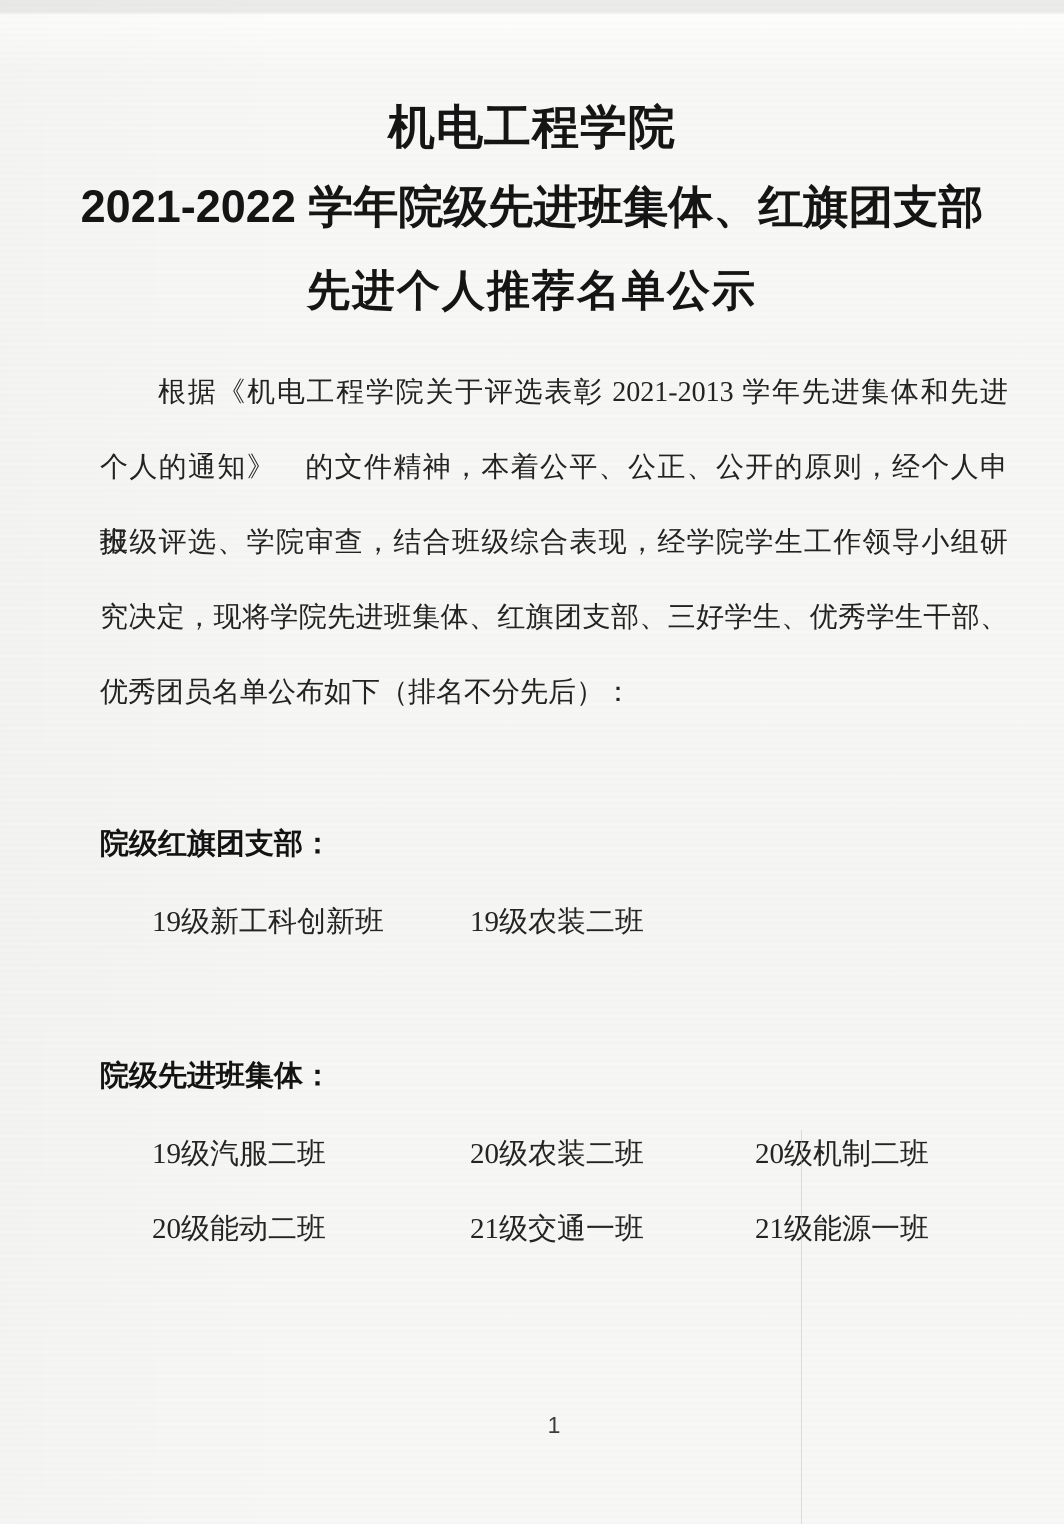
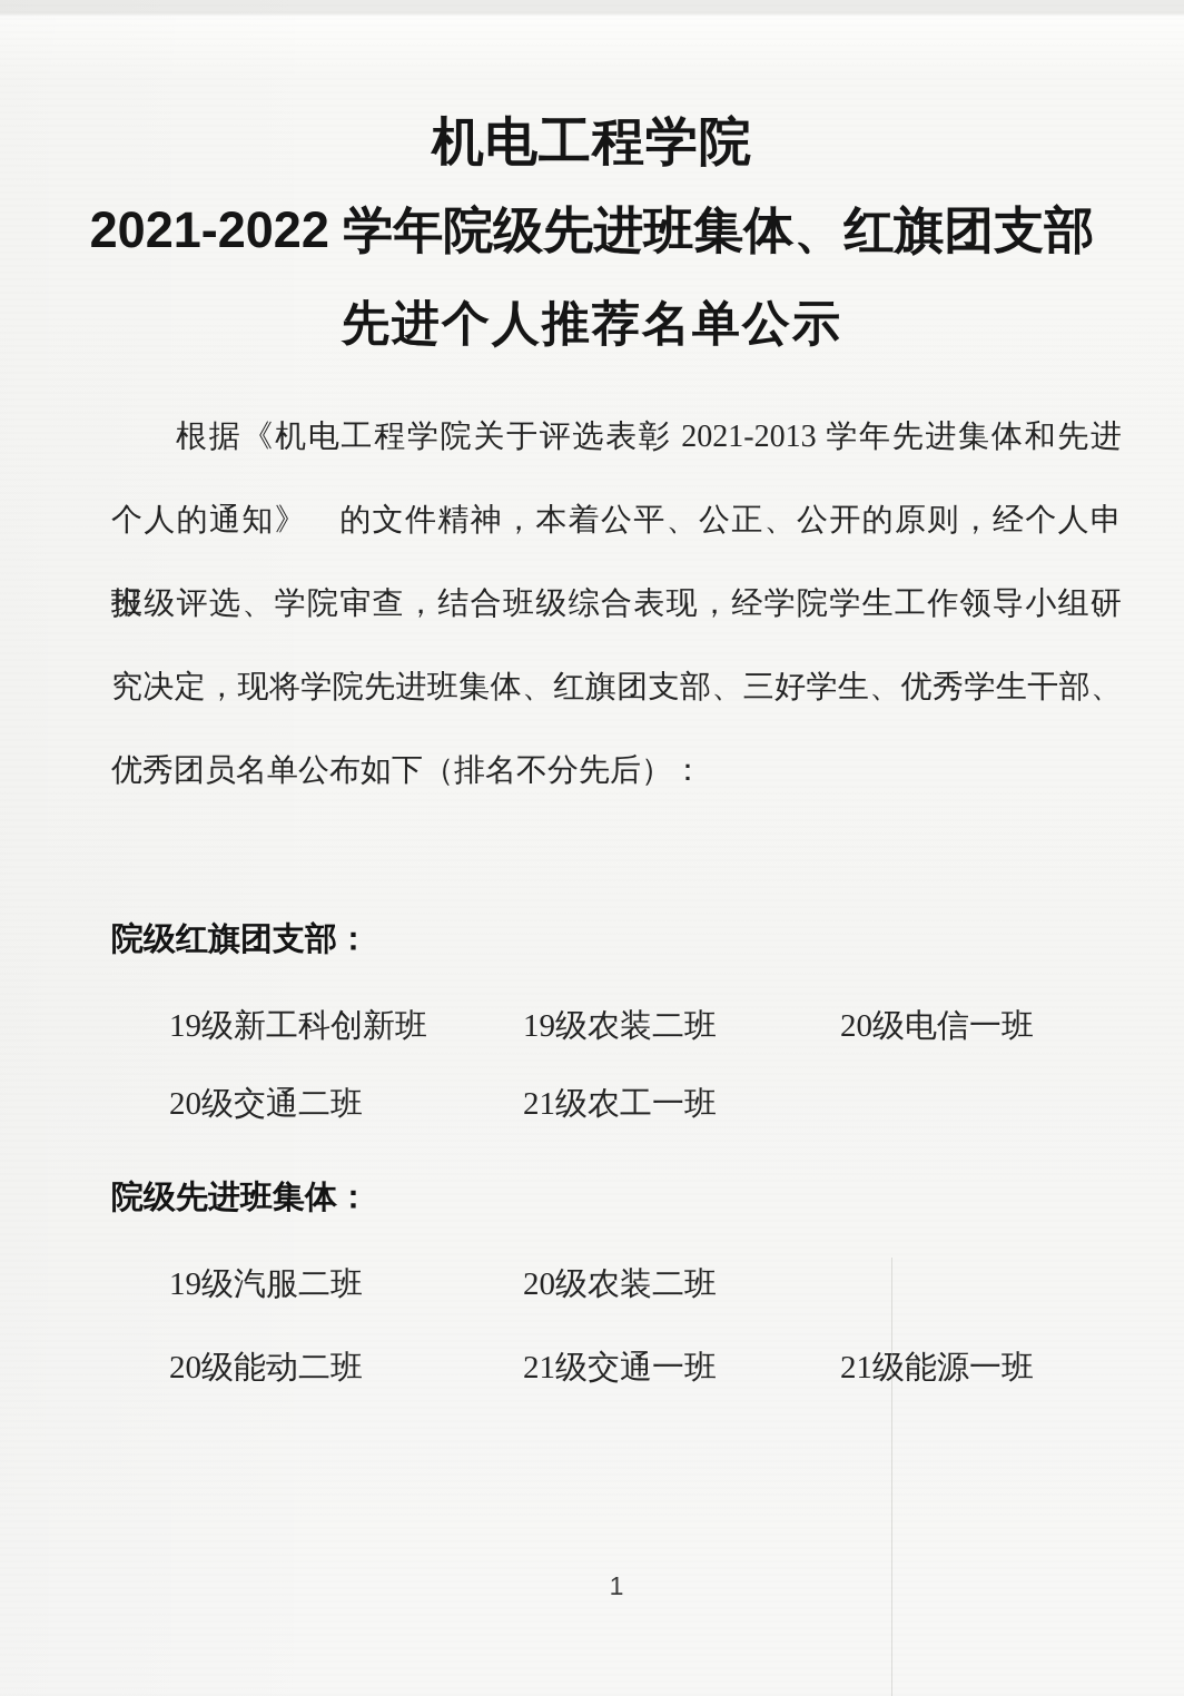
  机电工程学院
  2021-2022 学年院级先进班集体、红旗团支部
  先进个人推荐名单公示
  根据《机电工程学院关于评选表彰 2021-2013 学年先进集体和先进
  个人的通知》 的文件精神，本着公平、公正、公开的原则，经个人申报、
  班级评选、学院审查，结合班级综合表现，经学院学生工作领导小组研
  究决定，现将学院先进班集体、红旗团支部、三好学生、优秀学生干部、
  优秀团员名单公布如下（排名不分先后）：
  院级红旗团支部：
  19级新工科创新班
  19级农装二班
+ 20级电信一班
+ 20级交通二班
+ 21级农工一班
  院级先进班集体：
  19级汽服二班
  20级农装二班
- 20级机制二班
  20级能动二班
  21级交通一班
  21级能源一班
  1
